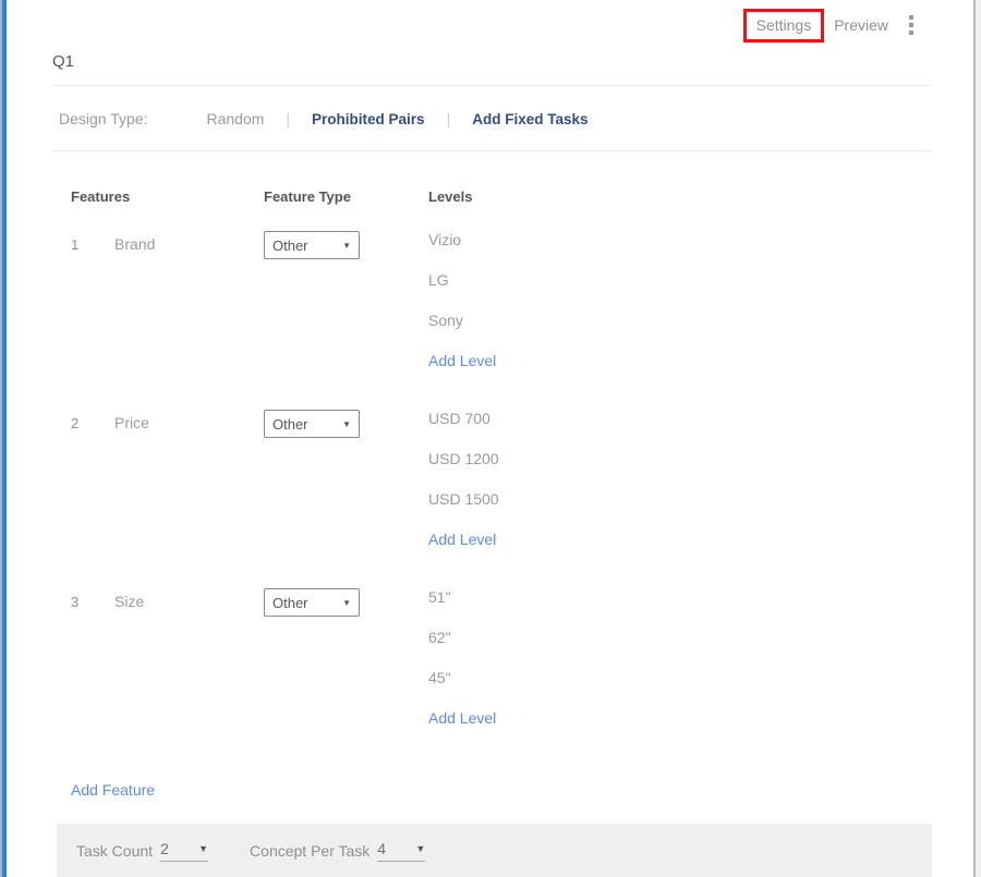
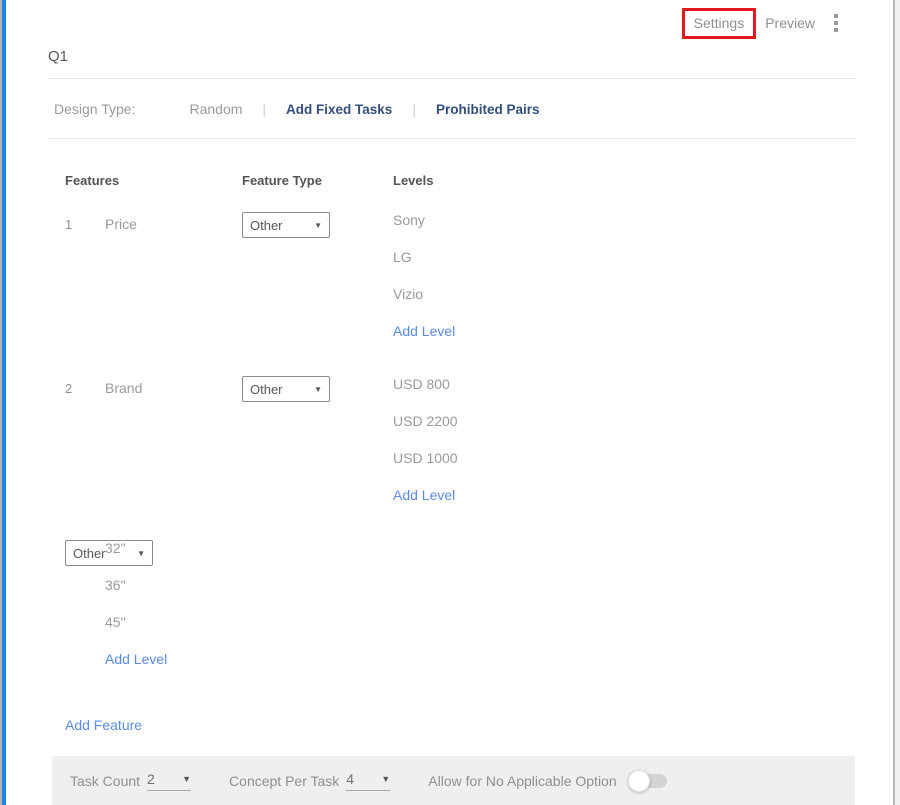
  Settings
  Preview
  Q1
  Design Type:
  Random
  |
- Prohibited Pairs
+ Add Fixed Tasks
  |
- Add Fixed Tasks
+ Prohibited Pairs
  Features
  Feature Type
  Levels
  1
- Brand
+ Price
  Other
  ▼
- Vizio
+ Sony
  LG
- Sony
+ Vizio
  Add Level
  2
- Price
+ Brand
  Other
  ▼
- USD 700
+ USD 800
- USD 1200
+ USD 2200
- USD 1500
+ USD 1000
  Add Level
- 3
- Size
  Other
  ▼
- 51"
+ 32"
- 62"
+ 36"
  45"
  Add Level
  Add Feature
  Task Count
  2
  ▼
  Concept Per Task
  4
  ▼
+ Allow for No Applicable Option
